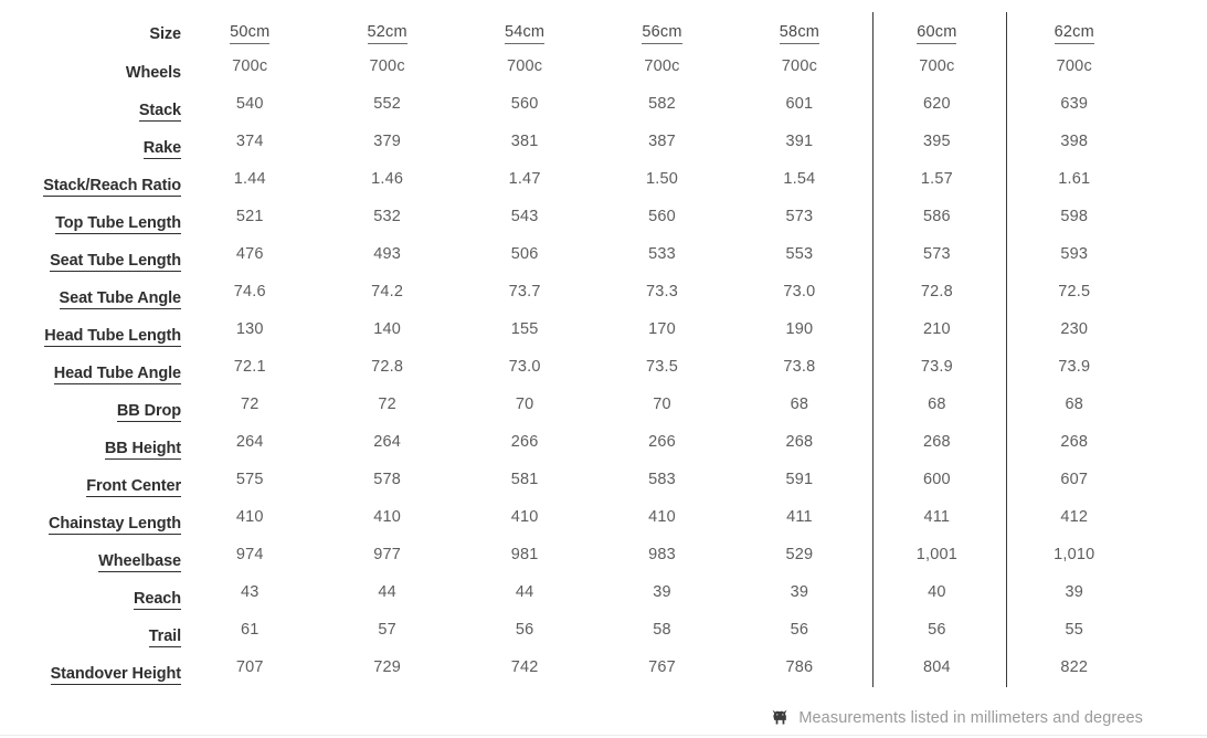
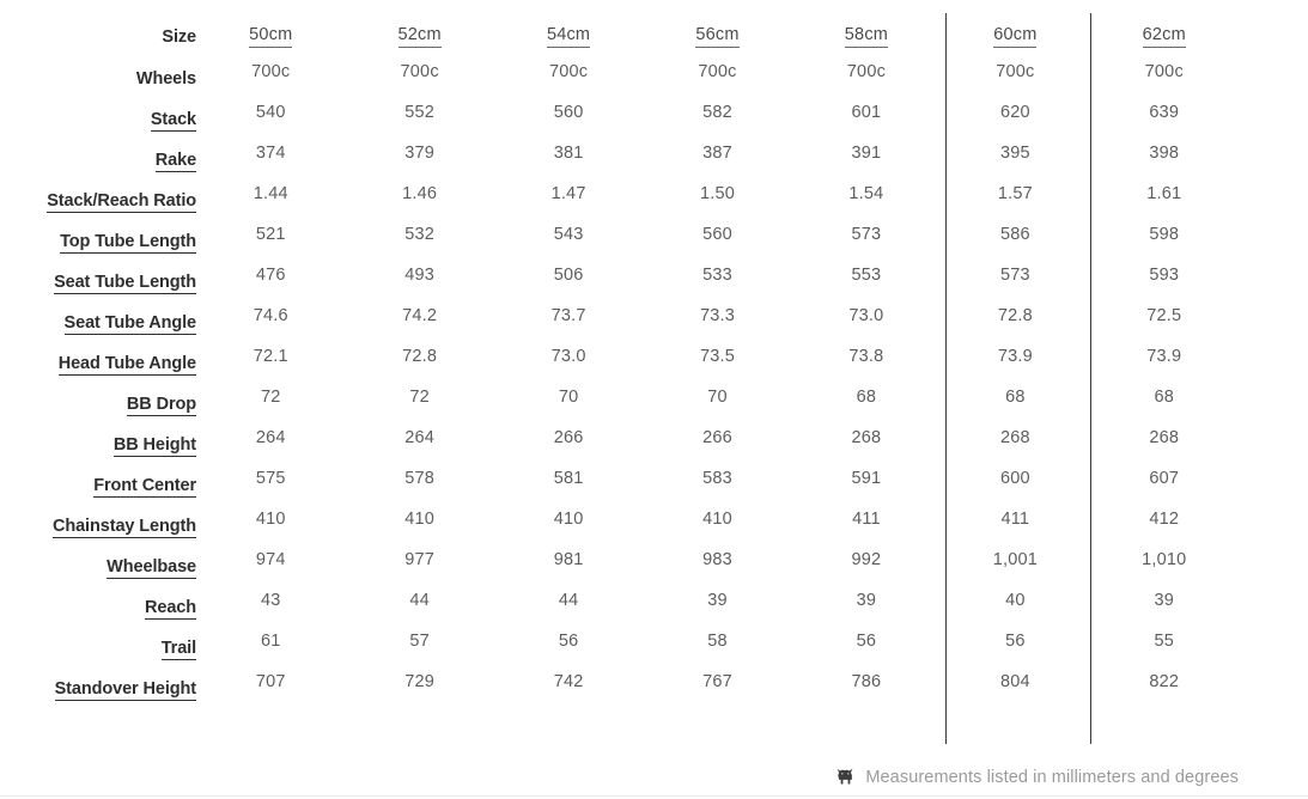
  Size	50cm	52cm	54cm	56cm	58cm	60cm	62cm
  Wheels	700c	700c	700c	700c	700c	700c	700c
  Stack	540	552	560	582	601	620	639
  Rake	374	379	381	387	391	395	398
  Stack/Reach Ratio	1.44	1.46	1.47	1.50	1.54	1.57	1.61
  Top Tube Length	521	532	543	560	573	586	598
  Seat Tube Length	476	493	506	533	553	573	593
  Seat Tube Angle	74.6	74.2	73.7	73.3	73.0	72.8	72.5
- Head Tube Length	130	140	155	170	190	210	230
  Head Tube Angle	72.1	72.8	73.0	73.5	73.8	73.9	73.9
  BB Drop	72	72	70	70	68	68	68
  BB Height	264	264	266	266	268	268	268
  Front Center	575	578	581	583	591	600	607
  Chainstay Length	410	410	410	410	411	411	412
- Wheelbase	974	977	981	983	529	1,001	1,010
+ Wheelbase	974	977	981	983	992	1,001	1,010
  Reach	43	44	44	39	39	40	39
  Trail	61	57	56	58	56	56	55
  Standover Height	707	729	742	767	786	804	822
  Measurements listed in millimeters and degrees
